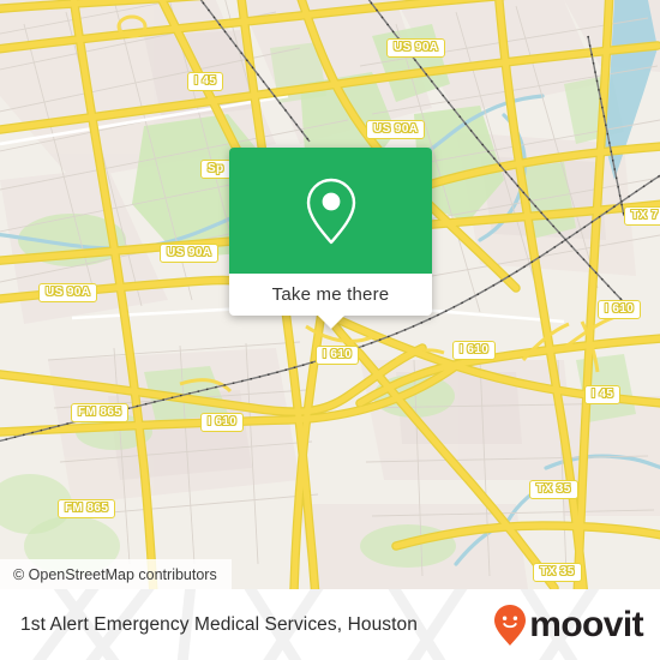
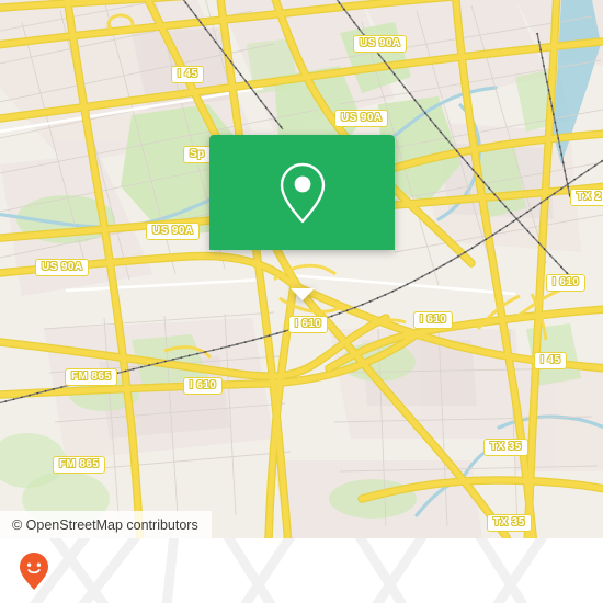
  US 90A
  I 45
  US 90A
  Sp
  US 90A
- TX 7
+ TX 2
  US 90A
  I 610
  I 610
  I 610
  I 45
  FM 865
  I 610
  TX 35
  FM 865
  TX 35
  © OpenStreetMap contributors
- Take me there
- 1st Alert Emergency Medical Services, Houston
- moovit
